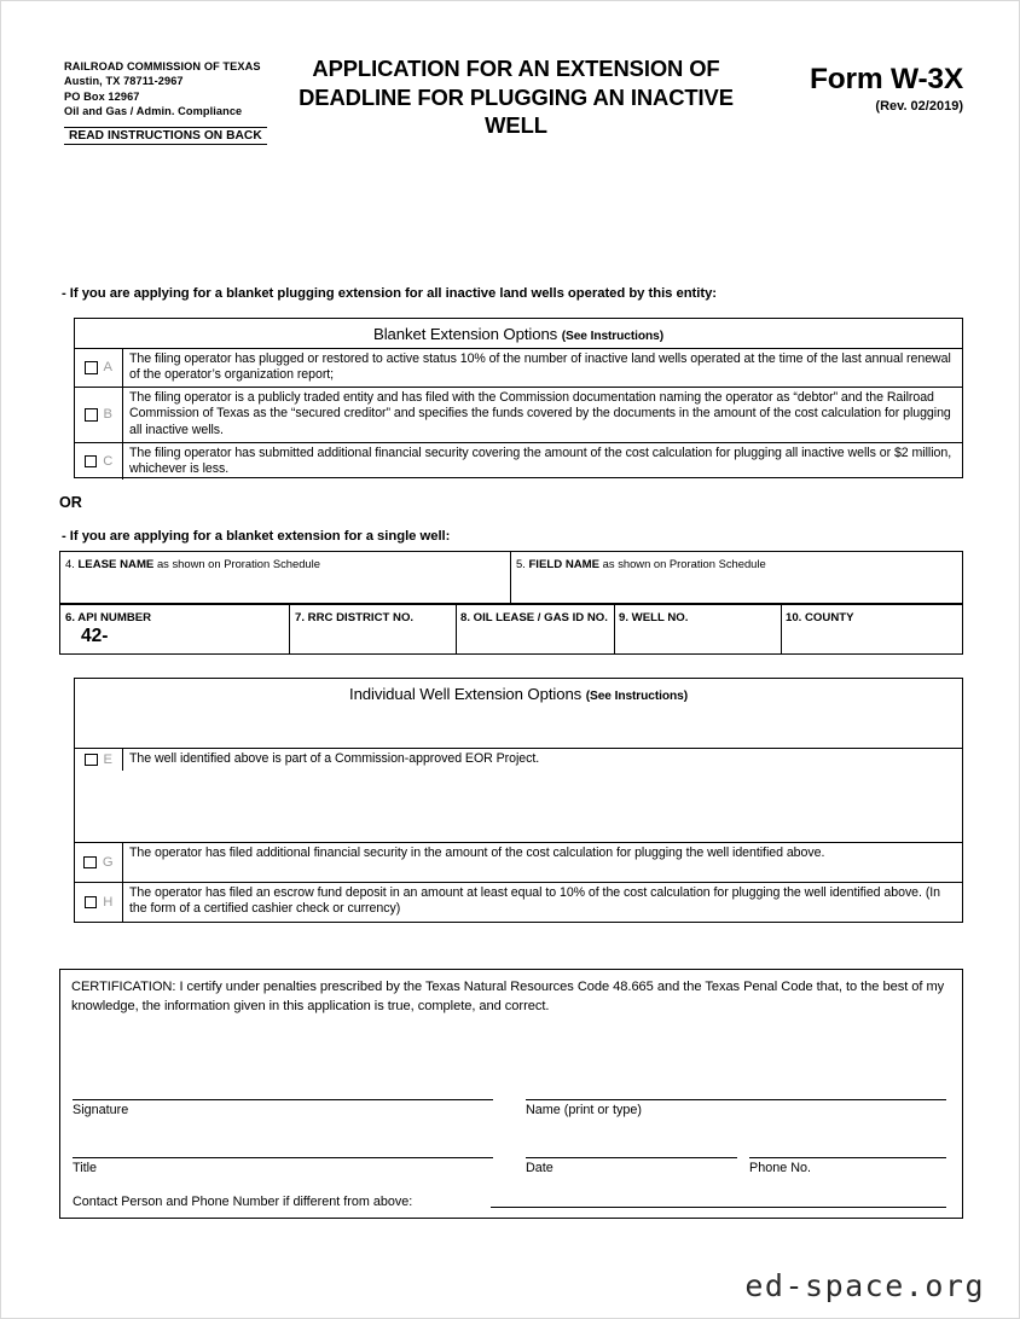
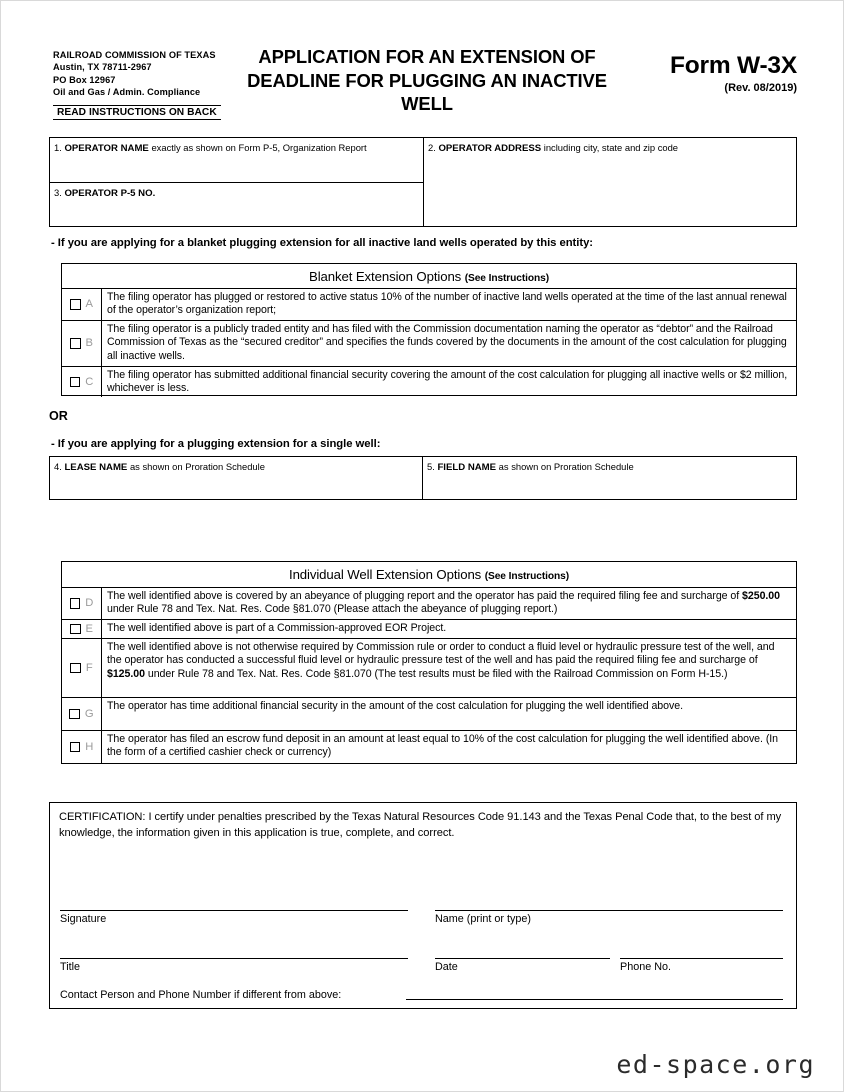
  RAILROAD COMMISSION OF TEXAS
  Austin, TX 78711-2967
  PO Box 12967
  Oil and Gas / Admin. Compliance
  APPLICATION FOR AN EXTENSION OF DEADLINE FOR PLUGGING AN INACTIVE WELL
  Form W-3X
- (Rev. 02/2019)
+ (Rev. 08/2019)
  READ INSTRUCTIONS ON BACK
+ 1. OPERATOR NAME exactly as shown on Form P-5, Organization Report
+ 3. OPERATOR P-5 NO.
+ 2. OPERATOR ADDRESS including city, state and zip code
  - If you are applying for a blanket plugging extension for all inactive land wells operated by this entity:
  Blanket Extension Options (See Instructions)
  A
  The filing operator has plugged or restored to active status 10% of the number of inactive land wells operated at the time of the last annual renewal of the operator’s organization report;
  B
  The filing operator is a publicly traded entity and has filed with the Commission documentation naming the operator as “debtor” and the Railroad Commission of Texas as the “secured creditor” and specifies the funds covered by the documents in the amount of the cost calculation for plugging all inactive wells.
  C
  The filing operator has submitted additional financial security covering the amount of the cost calculation for plugging all inactive wells or $2 million, whichever is less.
  OR
- - If you are applying for a blanket extension for a single well:
+ - If you are applying for a plugging extension for a single well:
  4. LEASE NAME as shown on Proration Schedule
  5. FIELD NAME as shown on Proration Schedule
- 6. API NUMBER
- 42-
- 7. RRC DISTRICT NO.
- 8. OIL LEASE / GAS ID NO.
- 9. WELL NO.
- 10. COUNTY
  Individual Well Extension Options (See Instructions)
+ D
+ The well identified above is covered by an abeyance of plugging report and the operator has paid the required filing fee and surcharge of $250.00 under Rule 78 and Tex. Nat. Res. Code §81.070 (Please attach the abeyance of plugging report.)
  E
  The well identified above is part of a Commission-approved EOR Project.
+ F
+ The well identified above is not otherwise required by Commission rule or order to conduct a fluid level or hydraulic pressure test of the well, and the operator has conducted a successful fluid level or hydraulic pressure test of the well and has paid the required filing fee and surcharge of $125.00 under Rule 78 and Tex. Nat. Res. Code §81.070 (The test results must be filed with the Railroad Commission on Form H-15.)
  G
- The operator has filed additional financial security in the amount of the cost calculation for plugging the well identified above.
+ The operator has time additional financial security in the amount of the cost calculation for plugging the well identified above.
  H
  The operator has filed an escrow fund deposit in an amount at least equal to 10% of the cost calculation for plugging the well identified above. (In the form of a certified cashier check or currency)
- CERTIFICATION: I certify under penalties prescribed by the Texas Natural Resources Code 48.665 and the Texas Penal Code that, to the best of my knowledge, the information given in this application is true, complete, and correct.
+ CERTIFICATION: I certify under penalties prescribed by the Texas Natural Resources Code 91.143 and the Texas Penal Code that, to the best of my knowledge, the information given in this application is true, complete, and correct.
  Signature
  Name (print or type)
  Title
  Date
  Phone No.
  Contact Person and Phone Number if different from above:
  ed-space.org
